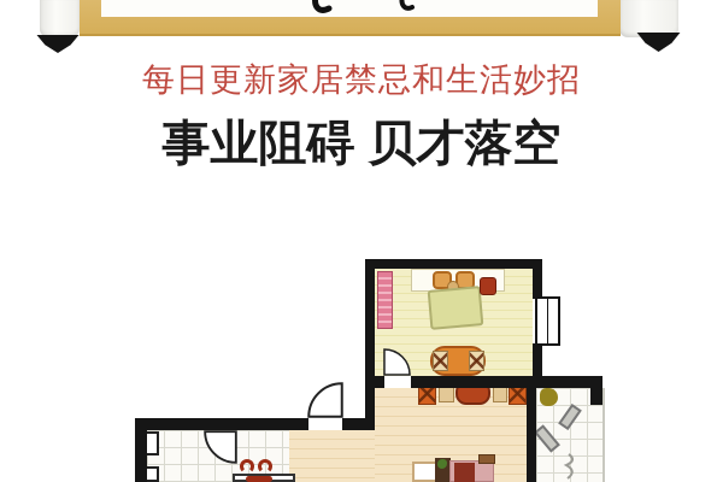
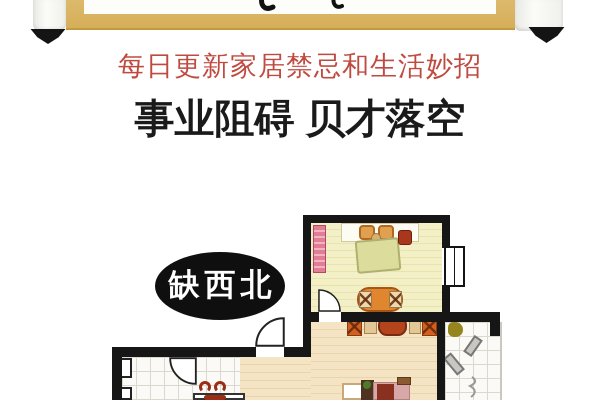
  每日更新家居禁忌和生活妙招
  事业阻碍 贝才落空
+ 缺西北
